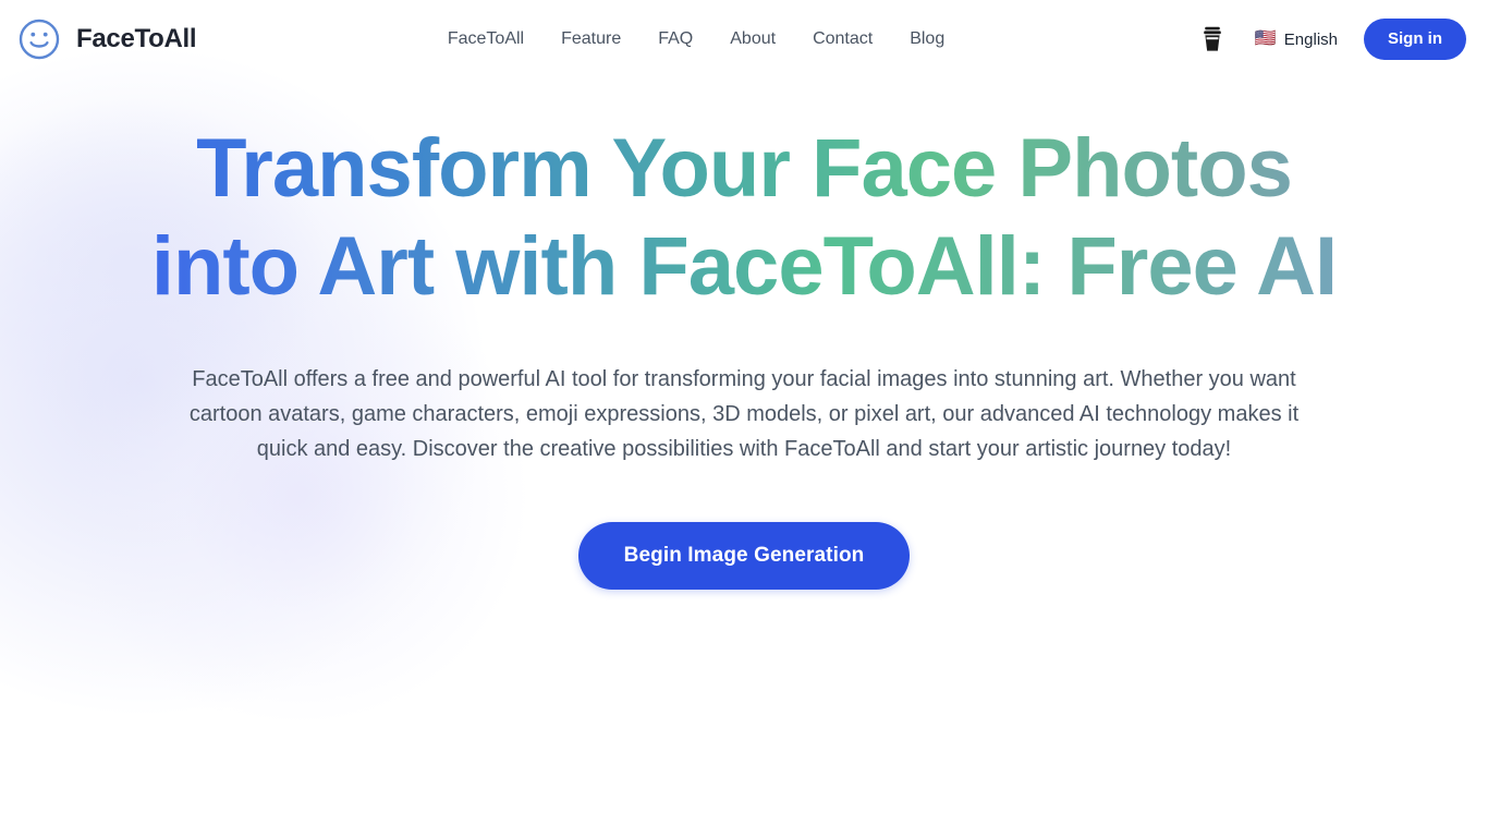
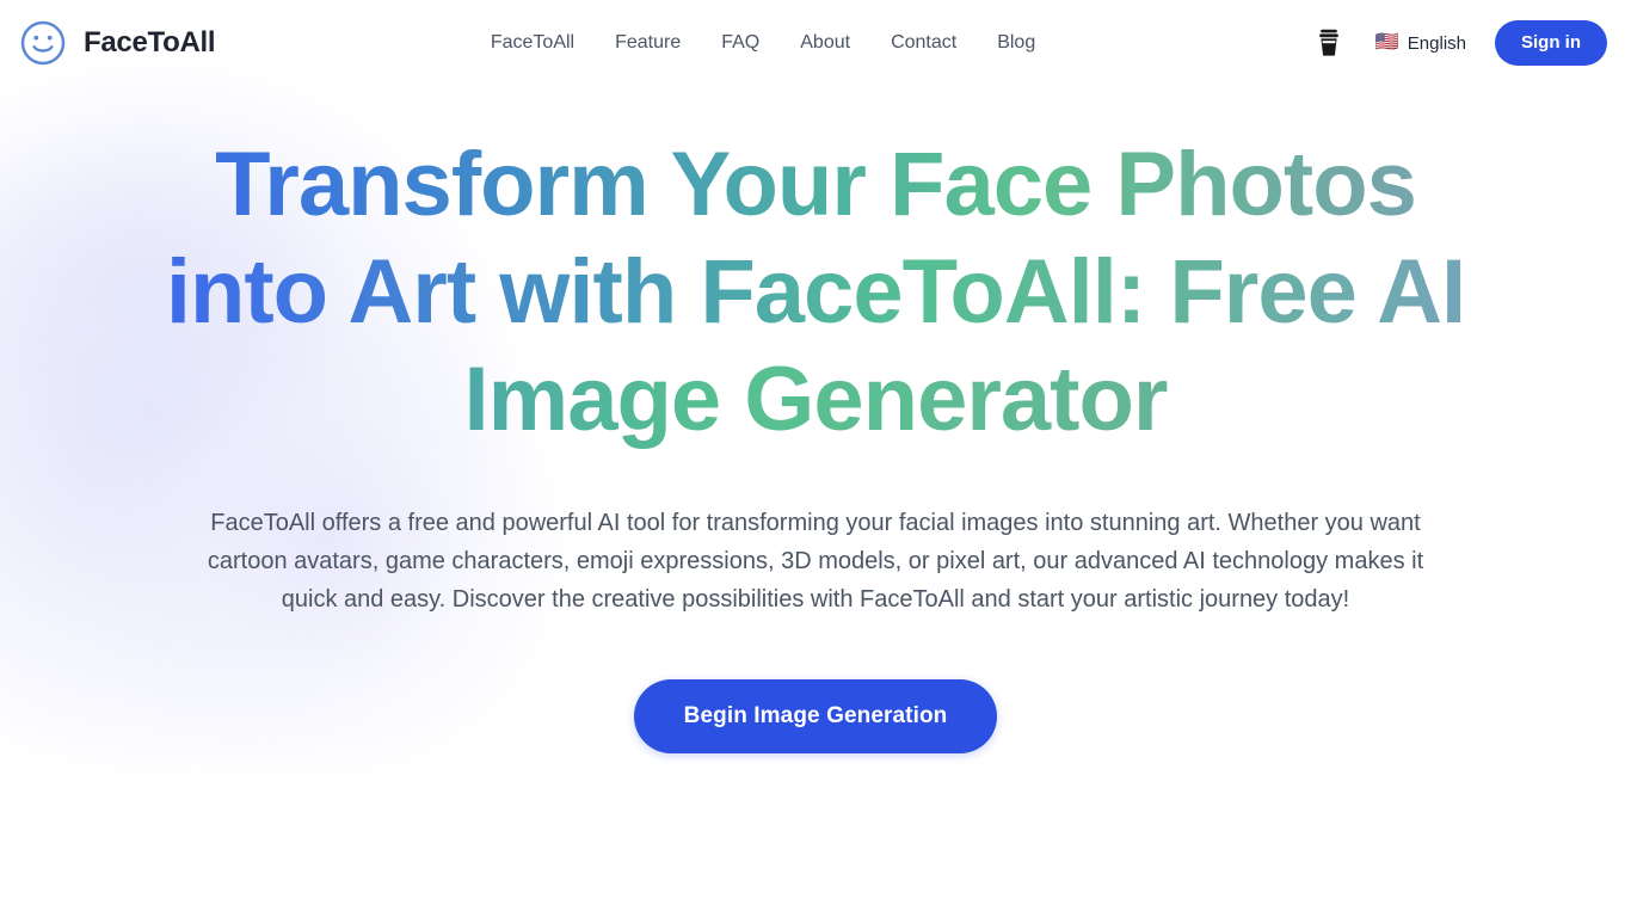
  FaceToAll
  FaceToAll
  Feature
  FAQ
  About
  Contact
  Blog
  🇺🇸
  English
  Sign in
  Transform Your Face Photos
  into Art with FaceToAll: Free AI
+ Image Generator
  FaceToAll offers a free and powerful AI tool for transforming your facial images into stunning art. Whether you want cartoon avatars, game characters, emoji expressions, 3D models, or pixel art, our advanced AI technology makes it quick and easy. Discover the creative possibilities with FaceToAll and start your artistic journey today!
  Begin Image Generation
